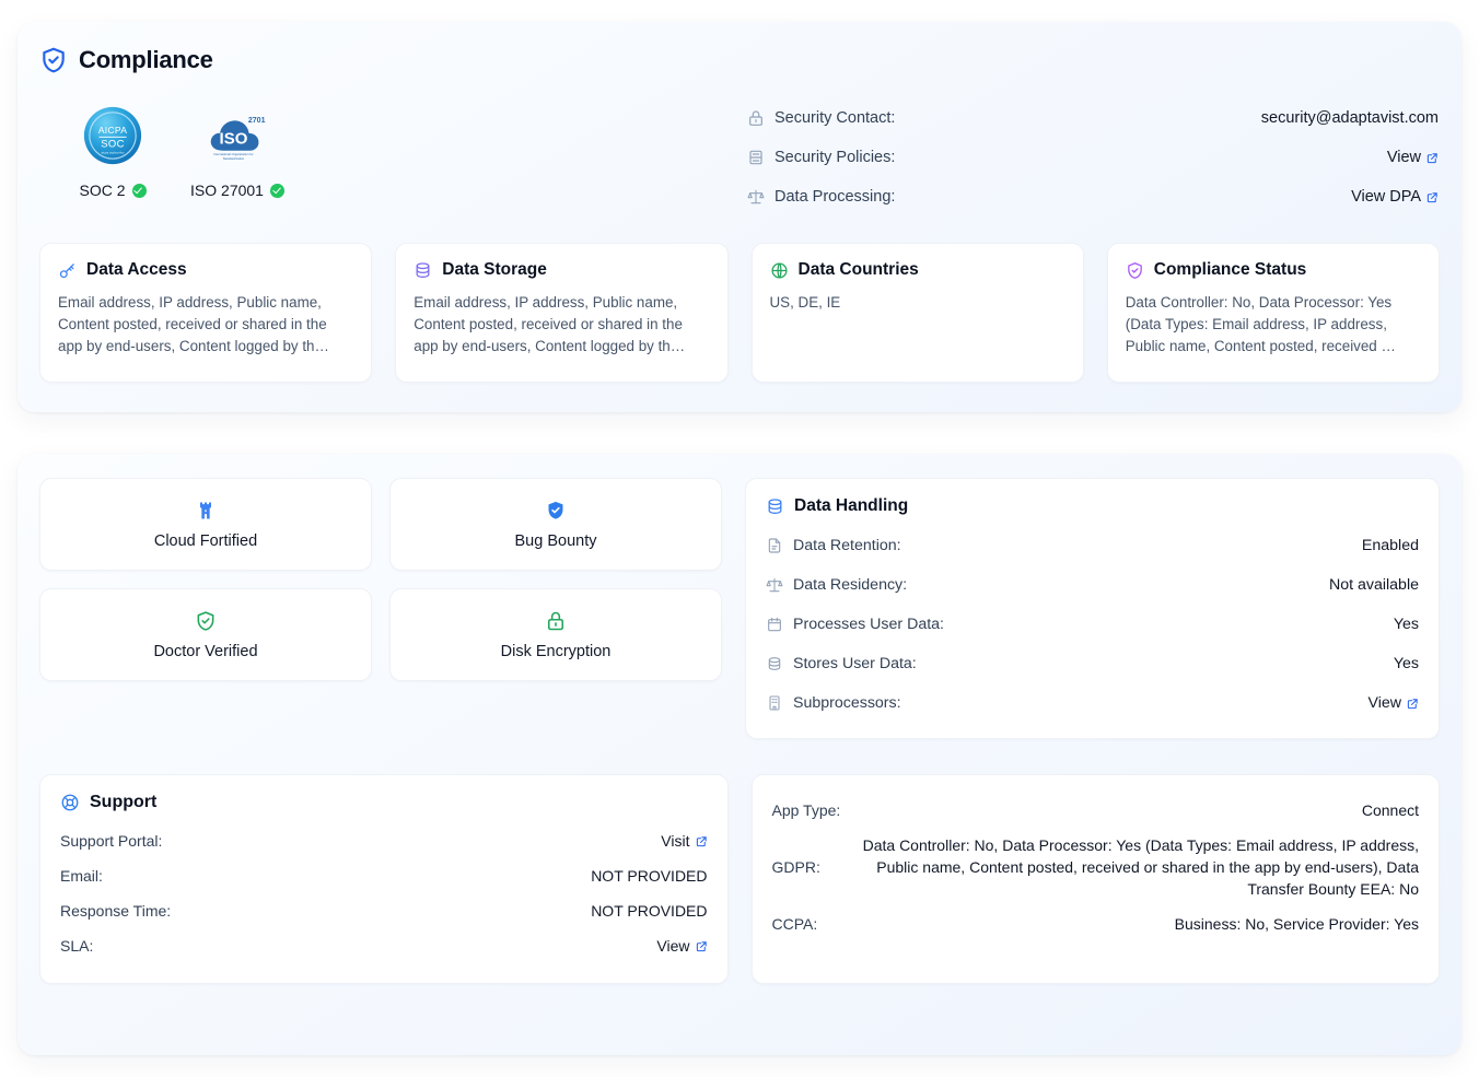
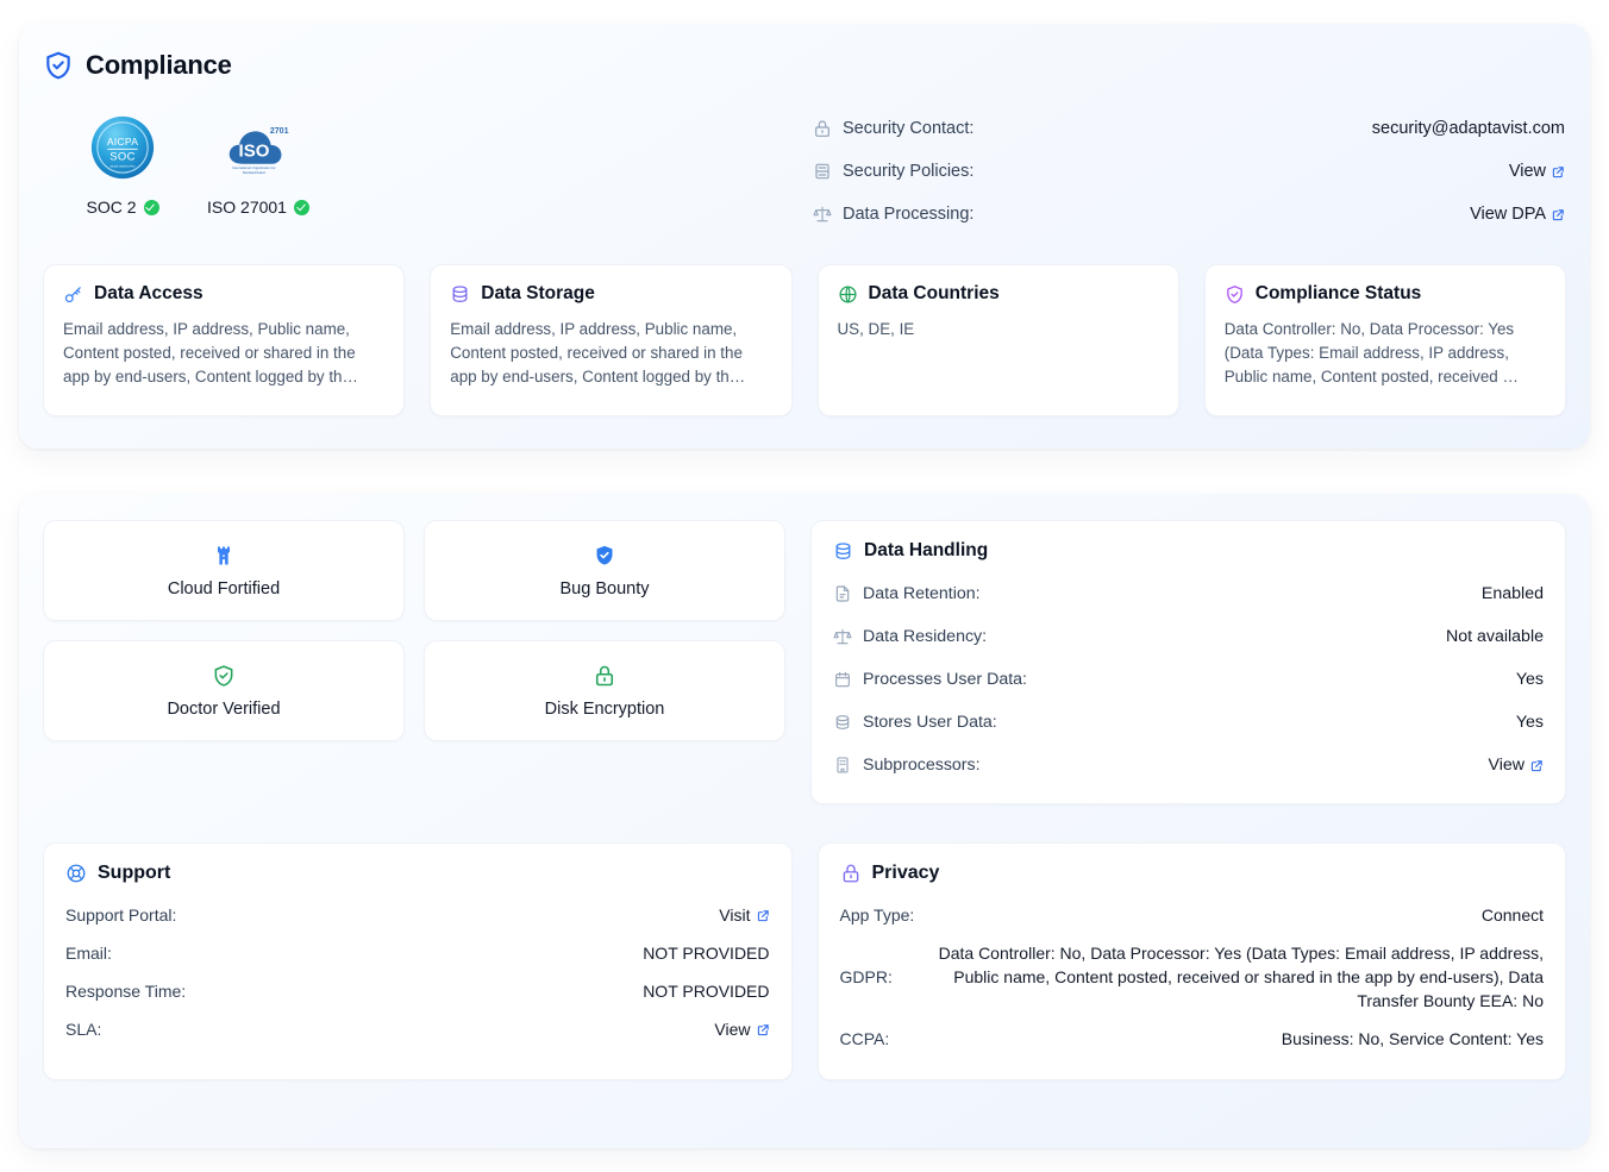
  Compliance
  AICPA
  SOC
  SOC 2
  ISO
  ISO 27001
  Security Contact:
  security@adaptavist.com
  Security Policies:
  View
  Data Processing:
  View DPA
  Data Access
  Email address, IP address, Public name, Content posted, received or shared in the app by end-users, Content logged by th…
  Data Storage
  Email address, IP address, Public name, Content posted, received or shared in the app by end-users, Content logged by th…
  Data Countries
  US, DE, IE
  Compliance Status
  Data Controller: No, Data Processor: Yes (Data Types: Email address, IP address, Public name, Content posted, received …
  Cloud Fortified
  Bug Bounty
  Doctor Verified
  Disk Encryption
  Data Handling
  Data Retention:
  Enabled
  Data Residency:
  Not available
  Processes User Data:
  Yes
  Stores User Data:
  Yes
  Subprocessors:
  View
  Support
  Support Portal:
  Visit
  Email:
  NOT PROVIDED
  Response Time:
  NOT PROVIDED
  SLA:
  View
+ Privacy
  App Type:
  Connect
  GDPR:
  Data Controller: No, Data Processor: Yes (Data Types: Email address, IP address, Public name, Content posted, received or shared in the app by end-users), Data Transfer Bounty EEA: No
  CCPA:
- Business: No, Service Provider: Yes
+ Business: No, Service Content: Yes
